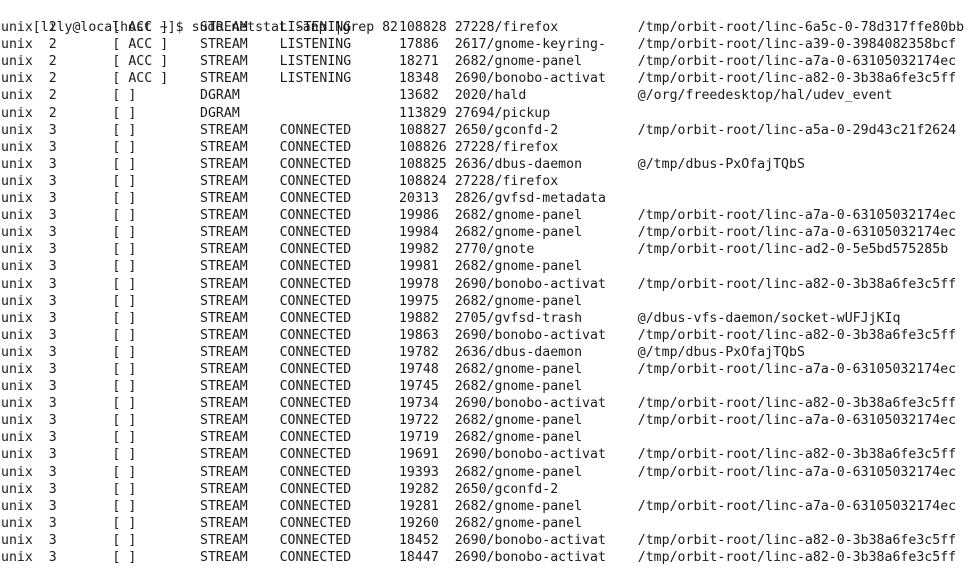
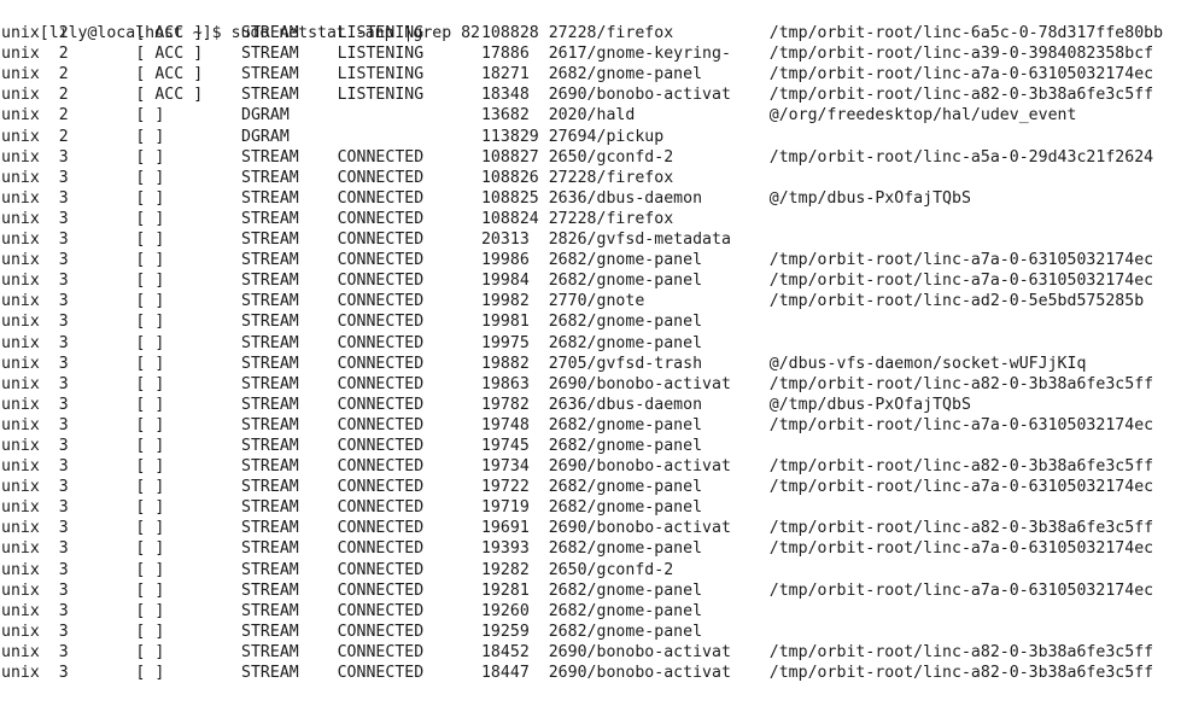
  [lily@localhost ~]$ sudo netstat -anp |grep 82
  unix 2 [ ACC ] STREAM LISTENING 108828 27228/firefox /tmp/orbit-root/linc-6a5c-0-78d317ffe80bb
  unix 2 [ ACC ] STREAM LISTENING 17886 2617/gnome-keyring- /tmp/orbit-root/linc-a39-0-3984082358bcf
  unix 2 [ ACC ] STREAM LISTENING 18271 2682/gnome-panel /tmp/orbit-root/linc-a7a-0-63105032174ec
  unix 2 [ ACC ] STREAM LISTENING 18348 2690/bonobo-activat /tmp/orbit-root/linc-a82-0-3b38a6fe3c5ff
  unix 2 [ ] DGRAM 13682 2020/hald @/org/freedesktop/hal/udev_event
  unix 2 [ ] DGRAM 113829 27694/pickup
  unix 3 [ ] STREAM CONNECTED 108827 2650/gconfd-2 /tmp/orbit-root/linc-a5a-0-29d43c21f2624
  unix 3 [ ] STREAM CONNECTED 108826 27228/firefox
  unix 3 [ ] STREAM CONNECTED 108825 2636/dbus-daemon @/tmp/dbus-PxOfajTQbS
  unix 3 [ ] STREAM CONNECTED 108824 27228/firefox
  unix 3 [ ] STREAM CONNECTED 20313 2826/gvfsd-metadata
  unix 3 [ ] STREAM CONNECTED 19986 2682/gnome-panel /tmp/orbit-root/linc-a7a-0-63105032174ec
  unix 3 [ ] STREAM CONNECTED 19984 2682/gnome-panel /tmp/orbit-root/linc-a7a-0-63105032174ec
  unix 3 [ ] STREAM CONNECTED 19982 2770/gnote /tmp/orbit-root/linc-ad2-0-5e5bd575285b
  unix 3 [ ] STREAM CONNECTED 19981 2682/gnome-panel
- unix 3 [ ] STREAM CONNECTED 19978 2690/bonobo-activat /tmp/orbit-root/linc-a82-0-3b38a6fe3c5ff
  unix 3 [ ] STREAM CONNECTED 19975 2682/gnome-panel
  unix 3 [ ] STREAM CONNECTED 19882 2705/gvfsd-trash @/dbus-vfs-daemon/socket-wUFJjKIq
  unix 3 [ ] STREAM CONNECTED 19863 2690/bonobo-activat /tmp/orbit-root/linc-a82-0-3b38a6fe3c5ff
  unix 3 [ ] STREAM CONNECTED 19782 2636/dbus-daemon @/tmp/dbus-PxOfajTQbS
  unix 3 [ ] STREAM CONNECTED 19748 2682/gnome-panel /tmp/orbit-root/linc-a7a-0-63105032174ec
  unix 3 [ ] STREAM CONNECTED 19745 2682/gnome-panel
  unix 3 [ ] STREAM CONNECTED 19734 2690/bonobo-activat /tmp/orbit-root/linc-a82-0-3b38a6fe3c5ff
  unix 3 [ ] STREAM CONNECTED 19722 2682/gnome-panel /tmp/orbit-root/linc-a7a-0-63105032174ec
  unix 3 [ ] STREAM CONNECTED 19719 2682/gnome-panel
  unix 3 [ ] STREAM CONNECTED 19691 2690/bonobo-activat /tmp/orbit-root/linc-a82-0-3b38a6fe3c5ff
  unix 3 [ ] STREAM CONNECTED 19393 2682/gnome-panel /tmp/orbit-root/linc-a7a-0-63105032174ec
  unix 3 [ ] STREAM CONNECTED 19282 2650/gconfd-2
  unix 3 [ ] STREAM CONNECTED 19281 2682/gnome-panel /tmp/orbit-root/linc-a7a-0-63105032174ec
  unix 3 [ ] STREAM CONNECTED 19260 2682/gnome-panel
+ unix 3 [ ] STREAM CONNECTED 19259 2682/gnome-panel
  unix 3 [ ] STREAM CONNECTED 18452 2690/bonobo-activat /tmp/orbit-root/linc-a82-0-3b38a6fe3c5ff
  unix 3 [ ] STREAM CONNECTED 18447 2690/bonobo-activat /tmp/orbit-root/linc-a82-0-3b38a6fe3c5ff
